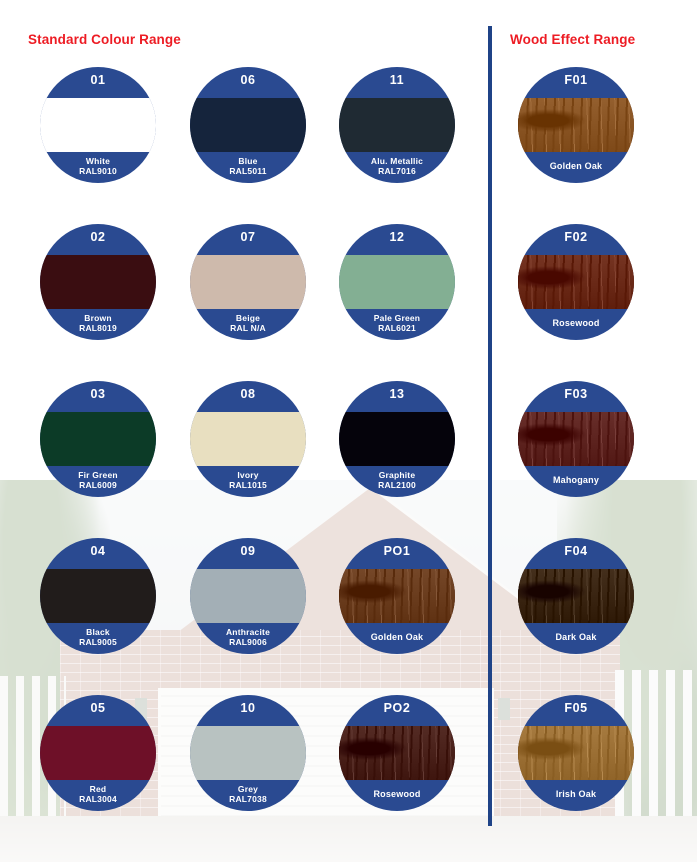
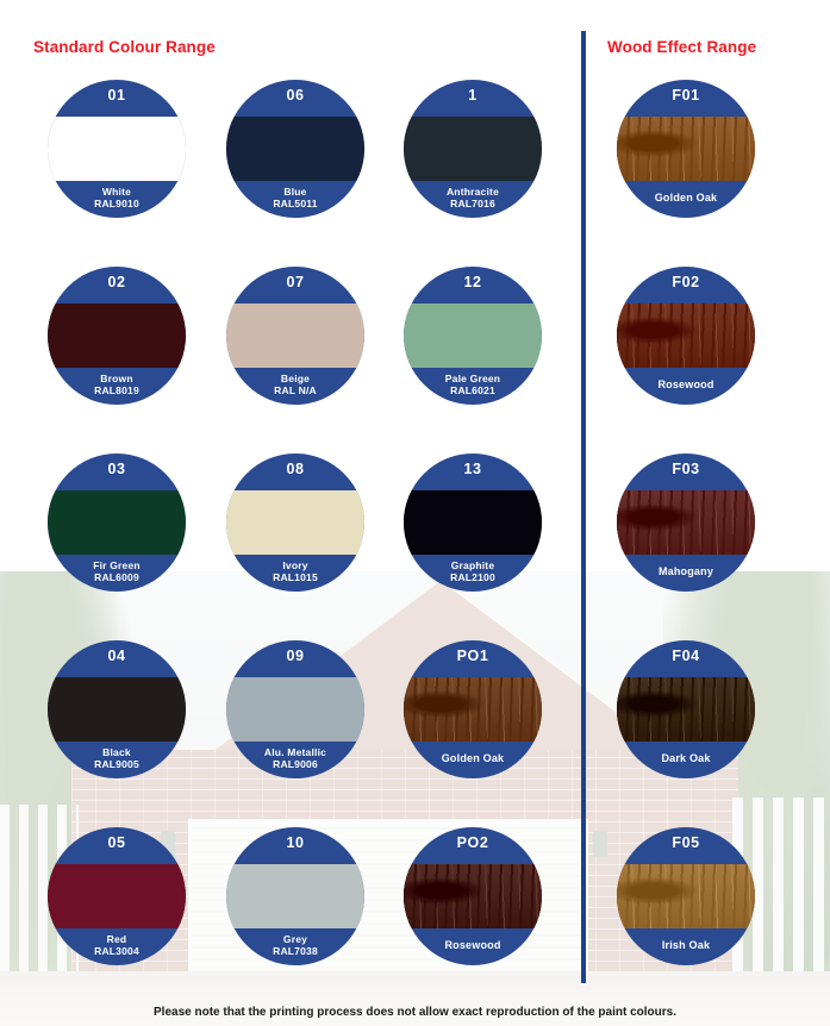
  Standard Colour Range
  Wood Effect Range
  01
  White
  RAL9010
  02
  Brown
  RAL8019
  03
  Fir Green
  RAL6009
  04
  Black
  RAL9005
  05
  Red
  RAL3004
  06
  Blue
  RAL5011
  07
  Beige
  RAL N/A
  08
  Ivory
  RAL1015
  09
- Anthracite
+ Alu. Metallic
  RAL9006
  10
  Grey
  RAL7038
- 11
+ 1
- Alu. Metallic
+ Anthracite
  RAL7016
  12
  Pale Green
  RAL6021
  13
  Graphite
  RAL2100
  PO1
  Golden Oak
  PO2
  Rosewood
  F01
  Golden Oak
  F02
  Rosewood
  F03
  Mahogany
  F04
  Dark Oak
  F05
  Irish Oak
+ Please note that the printing process does not allow exact reproduction of the paint colours.
